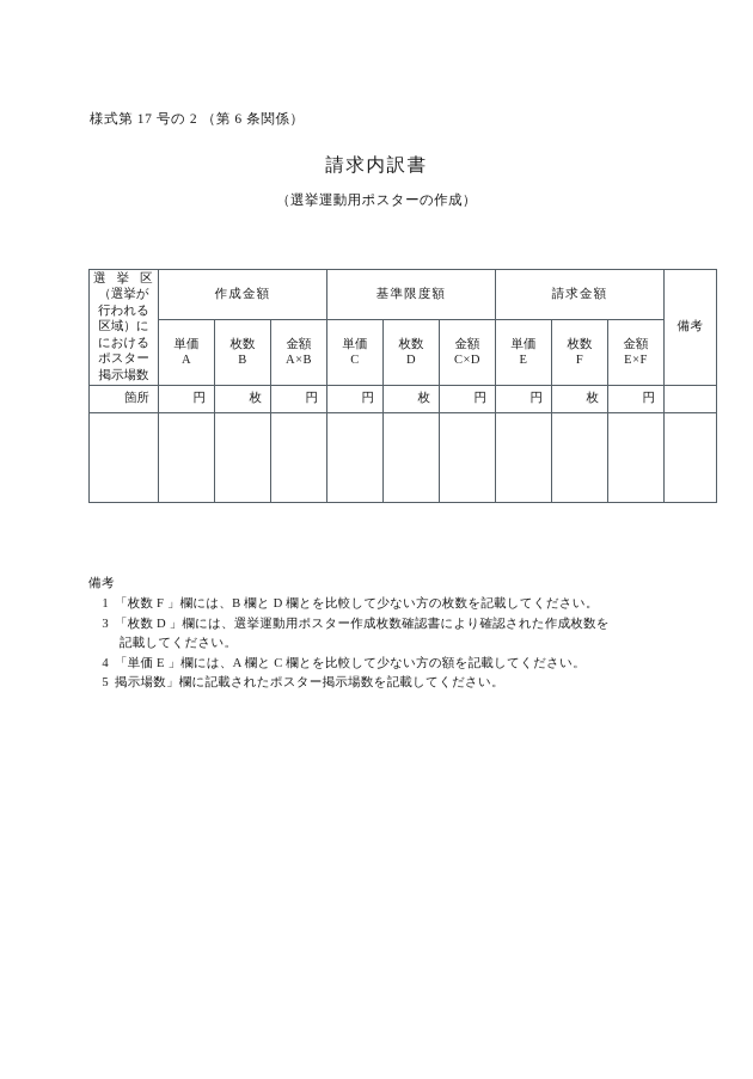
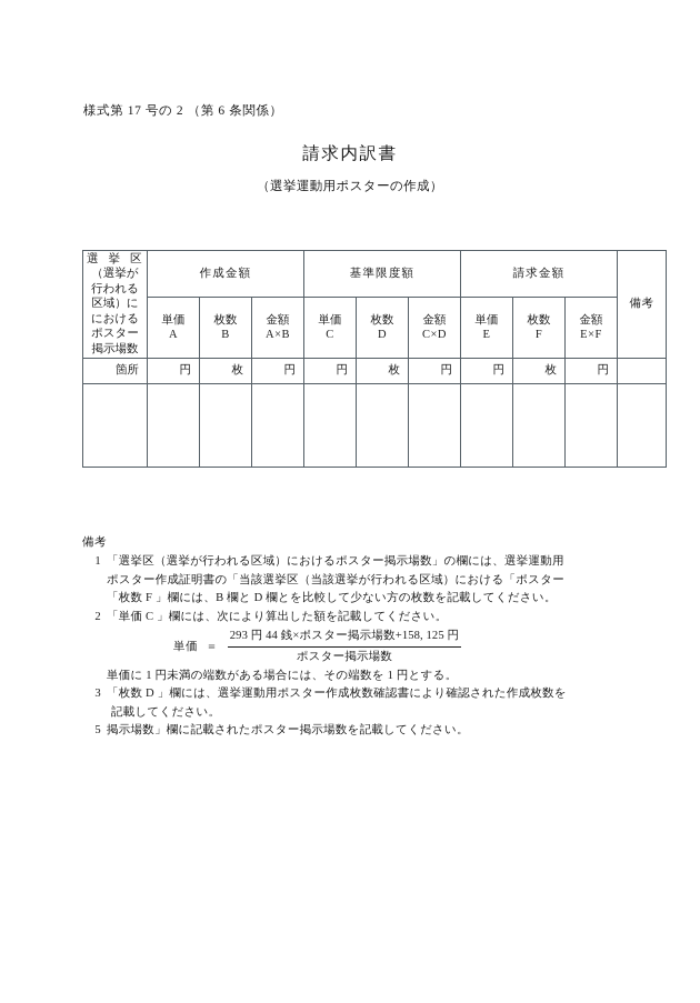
  様式第 17 号の 2 （第 6 条関係）
  請求内訳書
  （選挙運動用ポスターの作成）
  選 挙 区 （選挙が 行われる 区域）に における ポスター 掲示場数	作成金額	基準限度額	請求金額	備考
  単価 A	枚数 B	金額 A×B	単価 C	枚数 D	金額 C×D	単価 E	枚数 F	金額 E×F
  箇所	円	枚	円	円	枚	円	円	枚	円
  備考
  1
+ 「選挙区（選挙が行われる区域）におけるポスター掲示場数」の欄には、選挙運動用
+ ポスター作成証明書の「当該選挙区（当該選挙が行われる区域）における「ポスター
  「枚数 F 」欄には、B 欄と D 欄とを比較して少ない方の枚数を記載してください。
+ 2
+ 「単価 C 」欄には、次により算出した額を記載してください。
+ 単価
+ ＝
+ 293 円 44 銭×ポスター掲示場数+158, 125 円
+ ポスター掲示場数
+ 単価に 1 円未満の端数がある場合には、その端数を 1 円とする。
  3
  「枚数 D 」欄には、選挙運動用ポスター作成枚数確認書により確認された作成枚数を
  記載してください。
- 4
- 「単価 E 」欄には、A 欄と C 欄とを比較して少ない方の額を記載してください。
  5
  掲示場数」欄に記載されたポスター掲示場数を記載してください。
